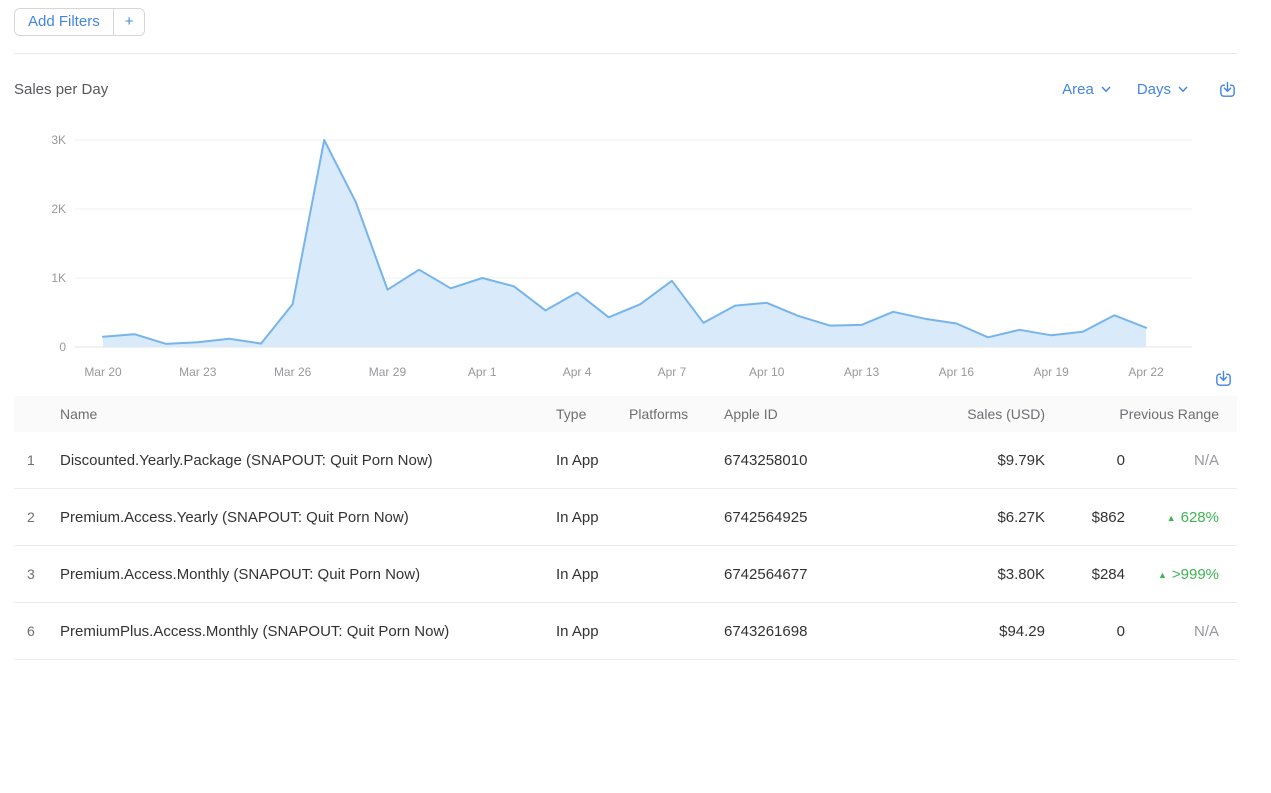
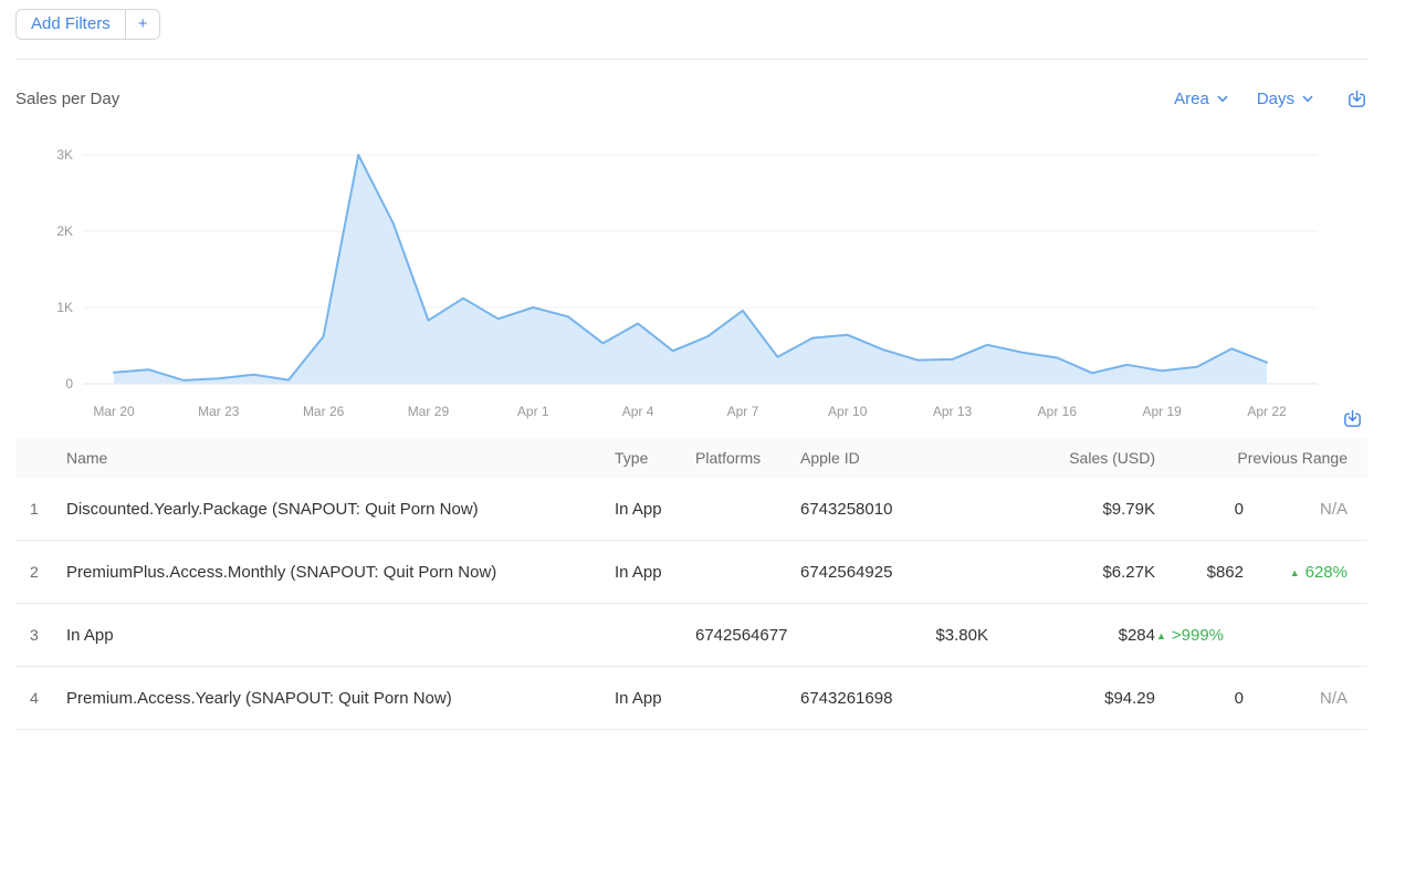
  Add Filters
  +
  Sales per Day
  Area
  Days
  0
  1K
  2K
  3K
  Mar 20
  Mar 23
  Mar 26
  Mar 29
  Apr 1
  Apr 4
  Apr 7
  Apr 10
  Apr 13
  Apr 16
  Apr 19
  Apr 22
  Name
  Type
  Platforms
  Apple ID
  Sales (USD)
  Previous Range
  1
  Discounted.Yearly.Package (SNAPOUT: Quit Porn Now)
  In App
  6743258010
  $9.79K
  0
  N/A
  2
- Premium.Access.Yearly (SNAPOUT: Quit Porn Now)
+ PremiumPlus.Access.Monthly (SNAPOUT: Quit Porn Now)
  In App
  6742564925
  $6.27K
  $862
  ▲ 628%
  3
- Premium.Access.Monthly (SNAPOUT: Quit Porn Now)
  In App
  6742564677
  $3.80K
  $284
  ▲ >999%
- 6
+ 4
- PremiumPlus.Access.Monthly (SNAPOUT: Quit Porn Now)
+ Premium.Access.Yearly (SNAPOUT: Quit Porn Now)
  In App
  6743261698
  $94.29
  0
  N/A
